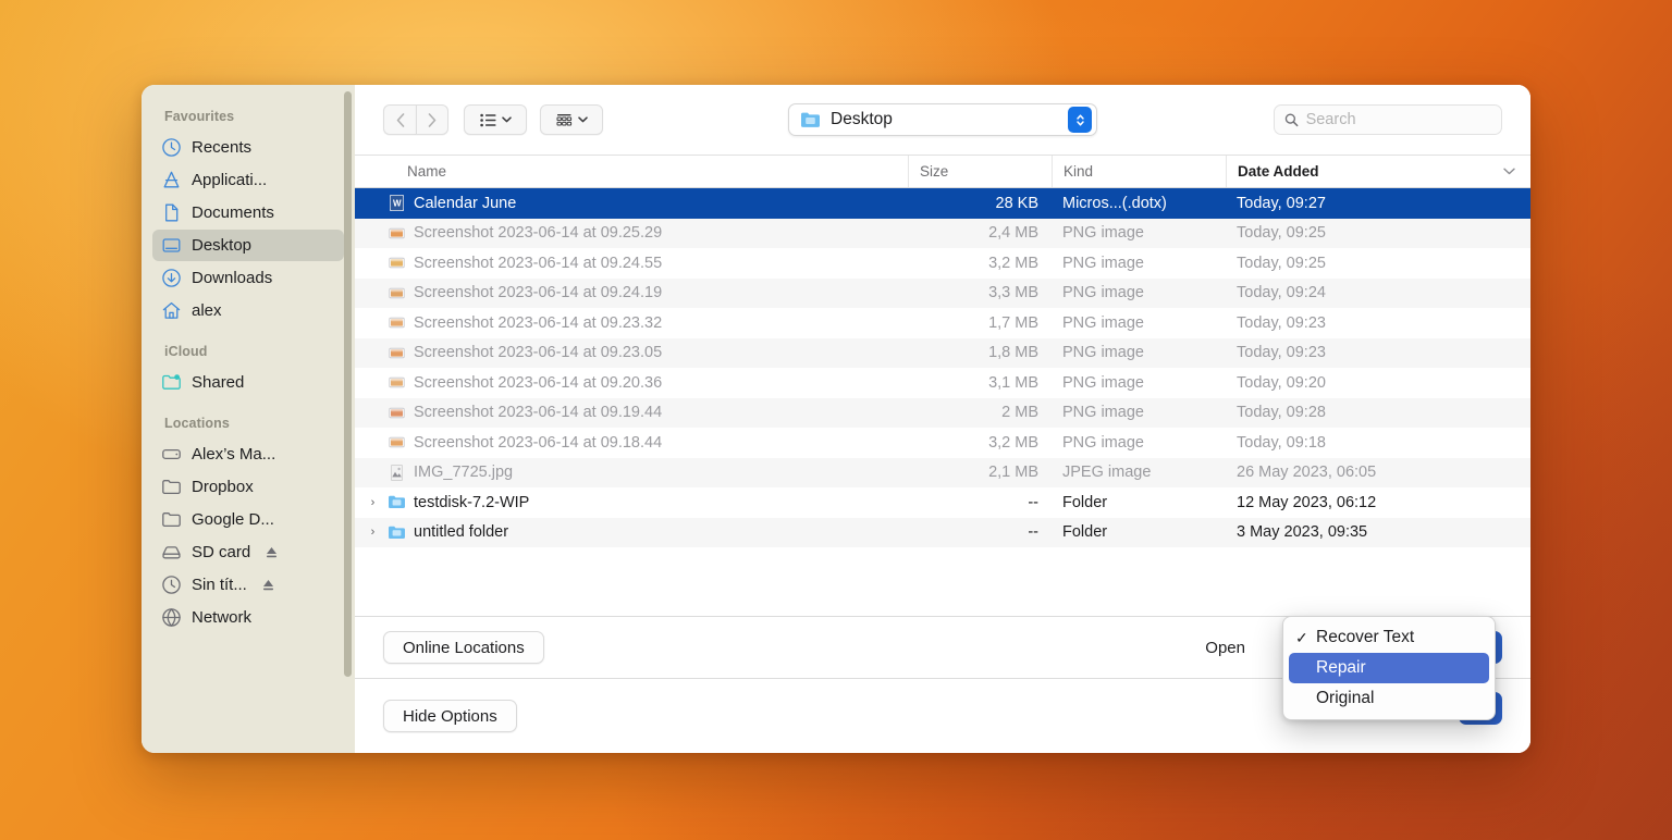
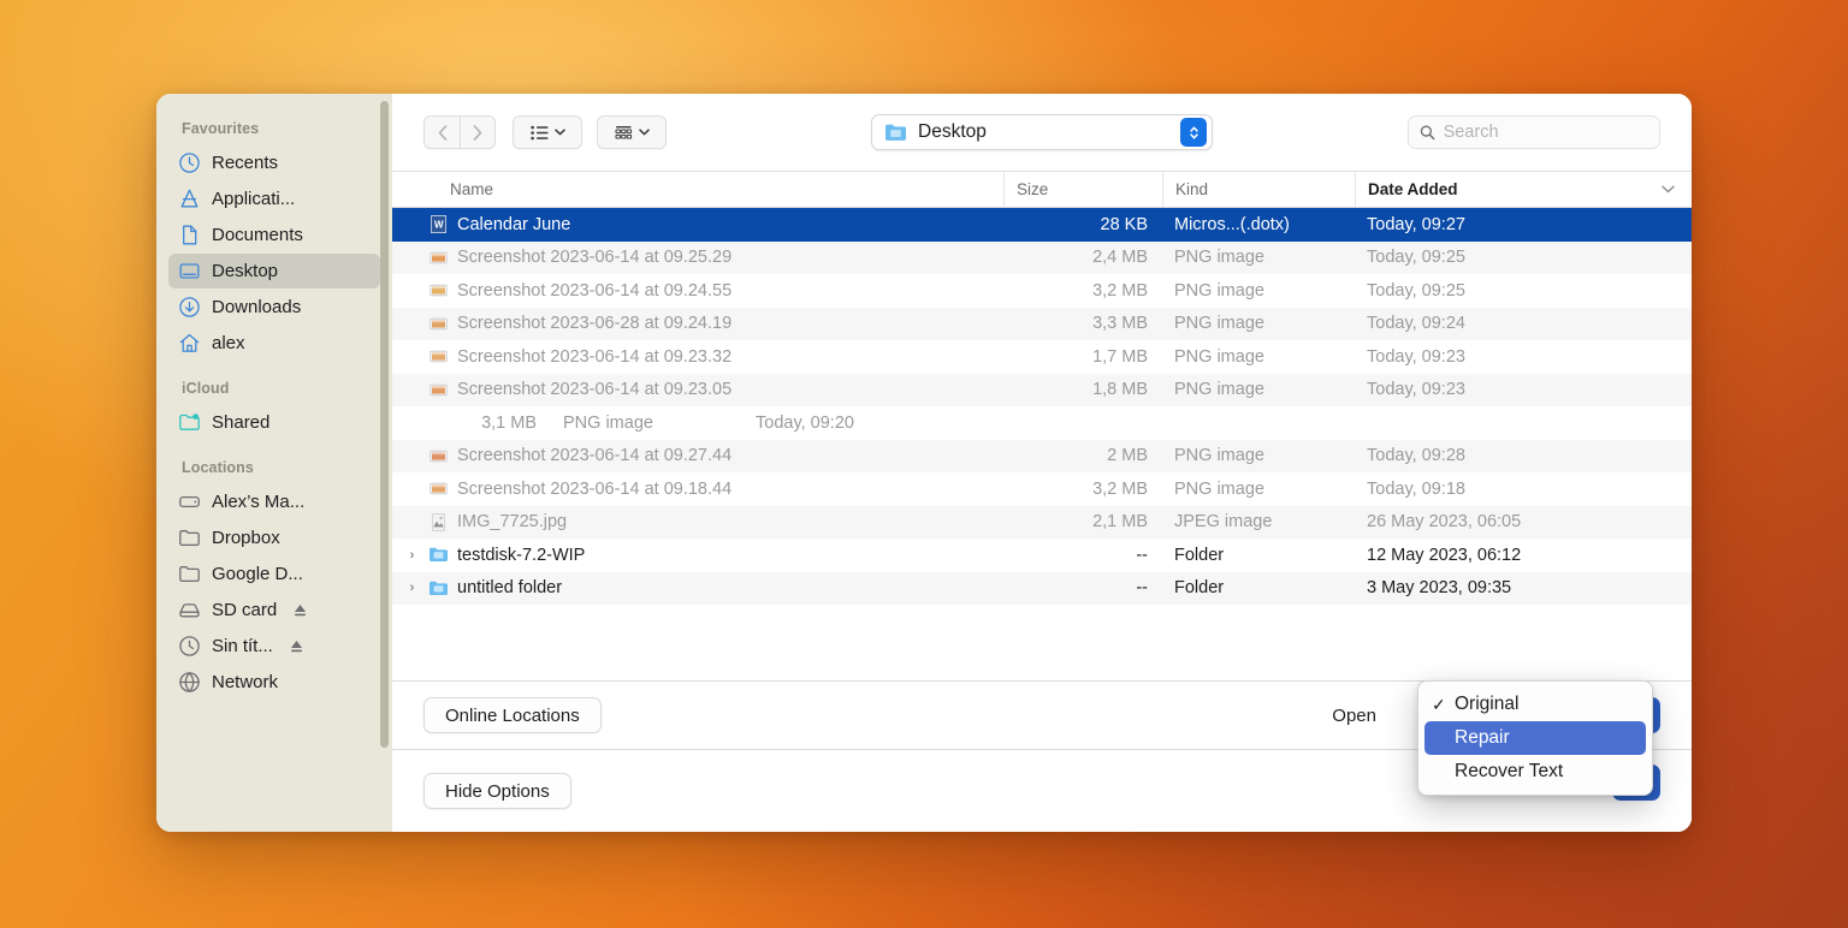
  Favourites
  Recents
  Applicati...
  Documents
  Desktop
  Downloads
  alex
  iCloud
  Shared
  Locations
  Alex’s Ma...
  Dropbox
  Google D...
  SD card
  Sin tít...
  Network
  Desktop
  Search
  Name
  Size
  Kind
  Date Added
  W
  Calendar June
  28 KB
  Micros...(.dotx)
  Today, 09:27
  Screenshot 2023-06-14 at 09.25.29
  2,4 MB
  PNG image
  Today, 09:25
  Screenshot 2023-06-14 at 09.24.55
  3,2 MB
  PNG image
  Today, 09:25
- Screenshot 2023-06-14 at 09.24.19
+ Screenshot 2023-06-28 at 09.24.19
  3,3 MB
  PNG image
  Today, 09:24
  Screenshot 2023-06-14 at 09.23.32
  1,7 MB
  PNG image
  Today, 09:23
  Screenshot 2023-06-14 at 09.23.05
  1,8 MB
  PNG image
  Today, 09:23
- Screenshot 2023-06-14 at 09.20.36
  3,1 MB
  PNG image
  Today, 09:20
- Screenshot 2023-06-14 at 09.19.44
+ Screenshot 2023-06-14 at 09.27.44
  2 MB
  PNG image
  Today, 09:28
  Screenshot 2023-06-14 at 09.18.44
  3,2 MB
  PNG image
  Today, 09:18
  IMG_7725.jpg
  2,1 MB
  JPEG image
  26 May 2023, 06:05
  ›
  testdisk-7.2-WIP
  --
  Folder
  12 May 2023, 06:12
  ›
  untitled folder
  --
  Folder
  3 May 2023, 09:35
  Online Locations
  Open
  Hide Options
  ✓
- Recover Text
+ Original
  Repair
- Original
+ Recover Text
